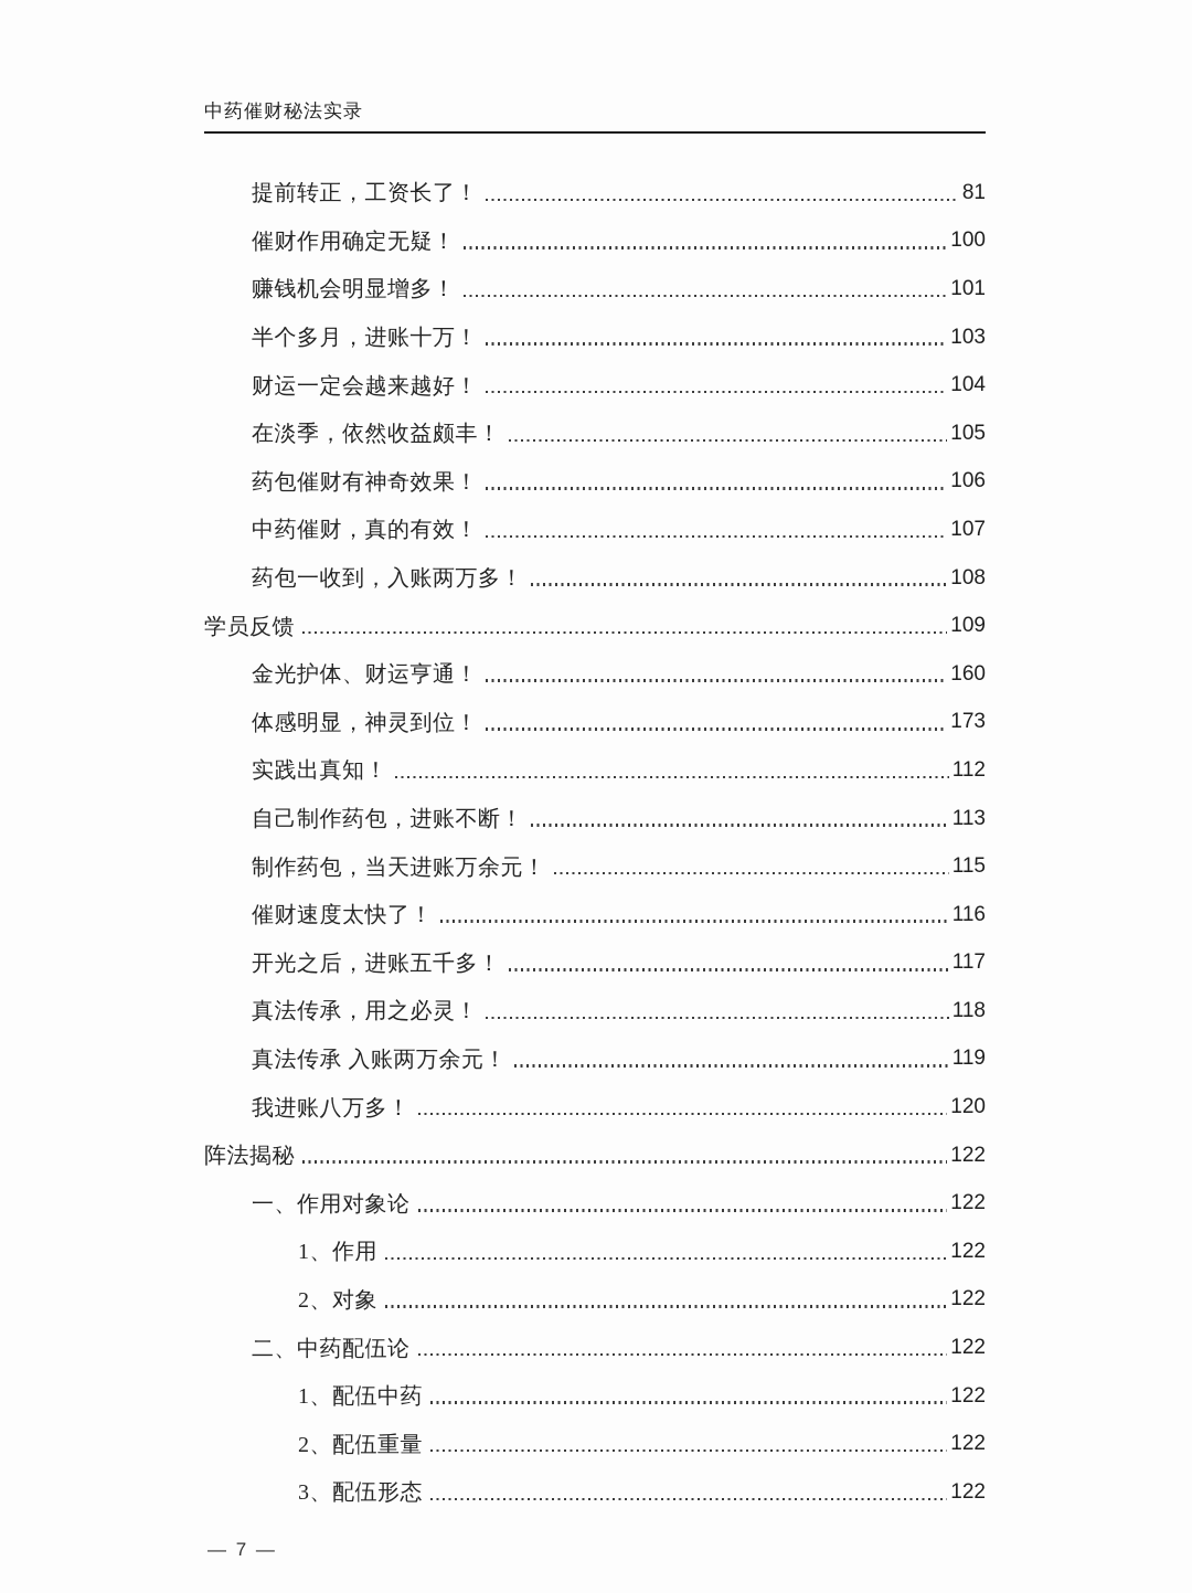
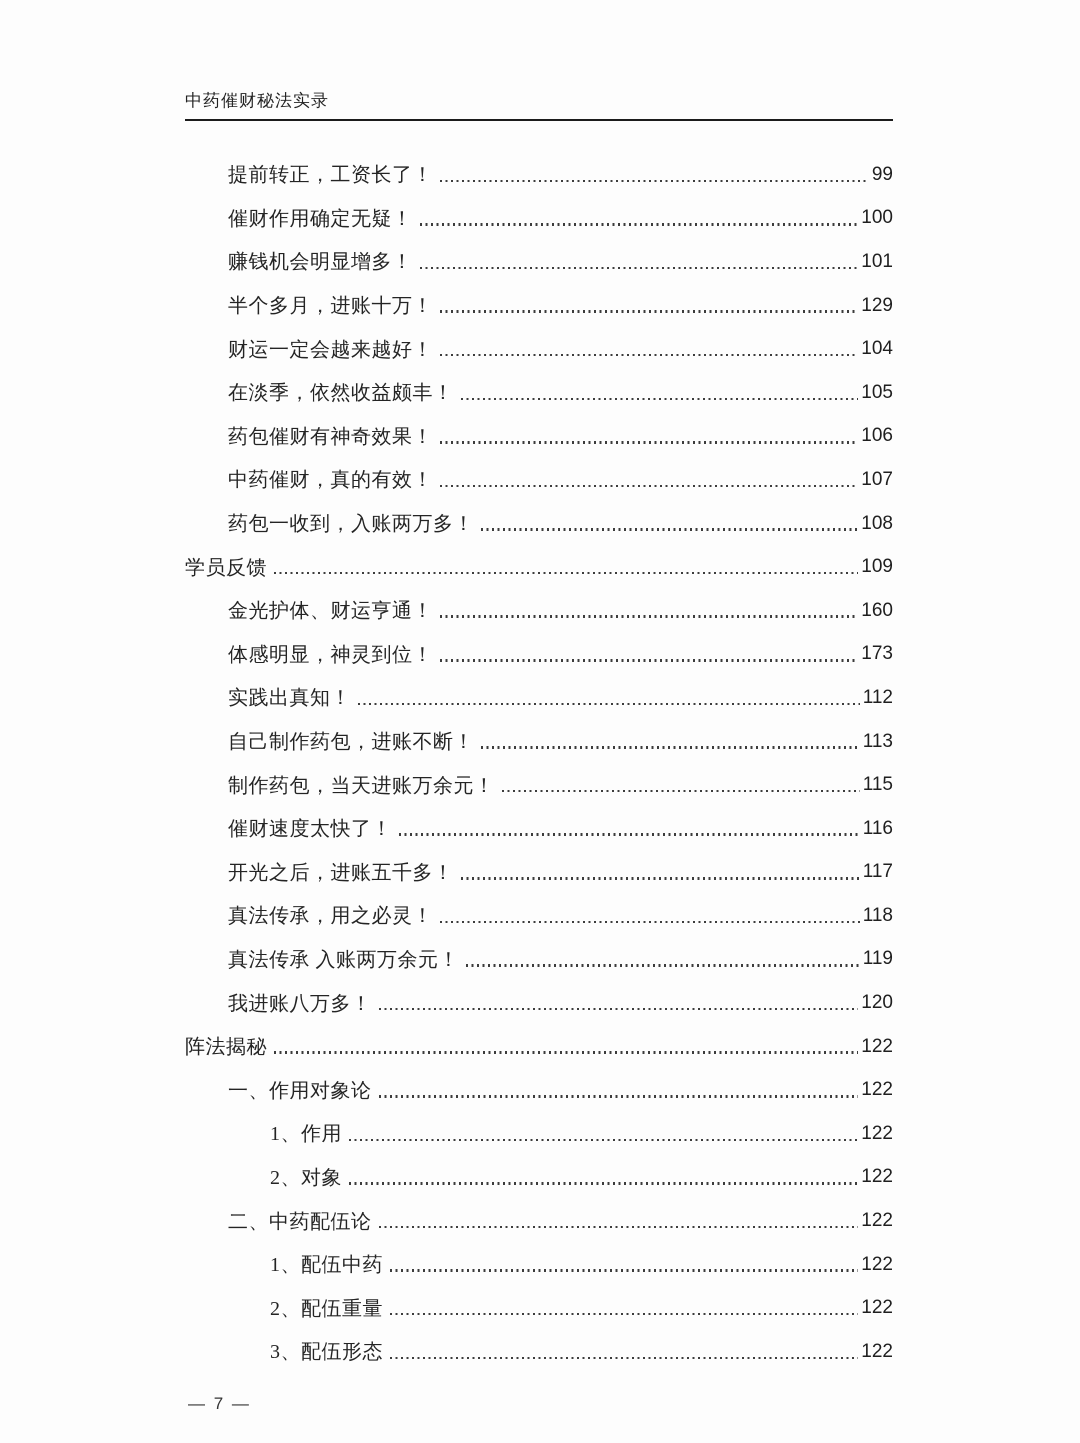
  中药催财秘法实录
  提前转正，工资长了！
- 81
+ 99
  催财作用确定无疑！
  100
  赚钱机会明显增多！
  101
  半个多月，进账十万！
- 103
+ 129
  财运一定会越来越好！
  104
  在淡季，依然收益颇丰！
  105
  药包催财有神奇效果！
  106
  中药催财，真的有效！
  107
  药包一收到，入账两万多！
  108
  学员反馈
  109
  金光护体、财运亨通！
  160
  体感明显，神灵到位！
  173
  实践出真知！
  112
  自己制作药包，进账不断！
  113
  制作药包，当天进账万余元！
  115
  催财速度太快了！
  116
  开光之后，进账五千多！
  117
  真法传承，用之必灵！
  118
  真法传承 入账两万余元！
  119
  我进账八万多！
  120
  阵法揭秘
  122
  一、作用对象论
  122
  1、作用
  122
  2、对象
  122
  二、中药配伍论
  122
  1、配伍中药
  122
  2、配伍重量
  122
  3、配伍形态
  122
  — 7 —
